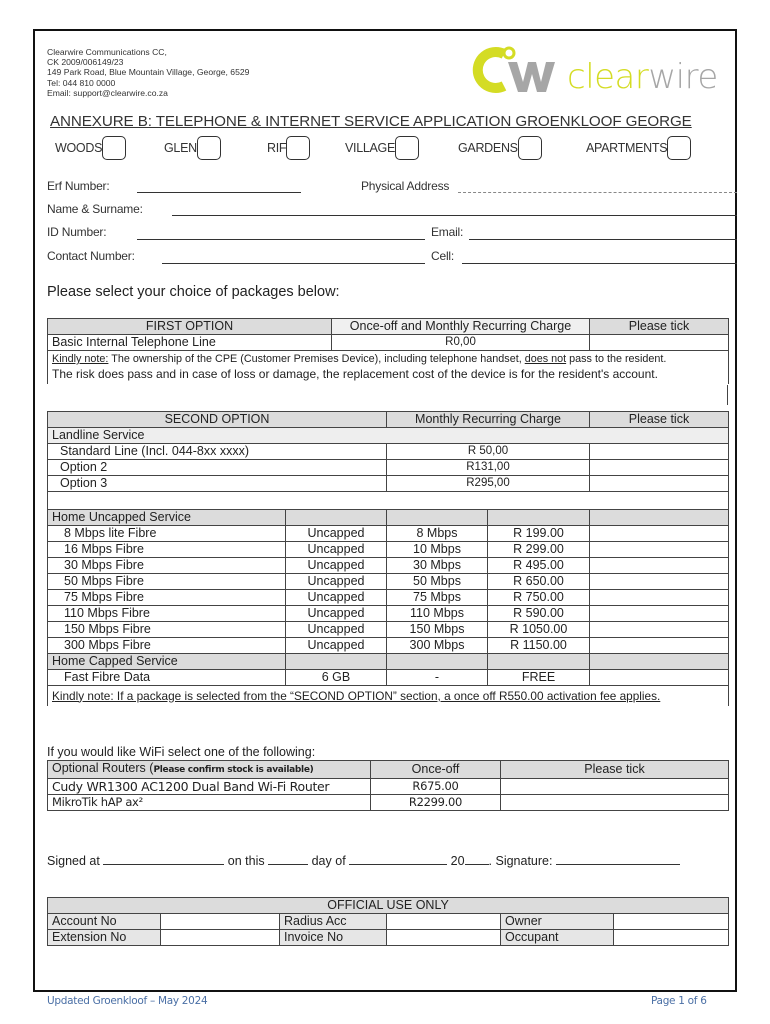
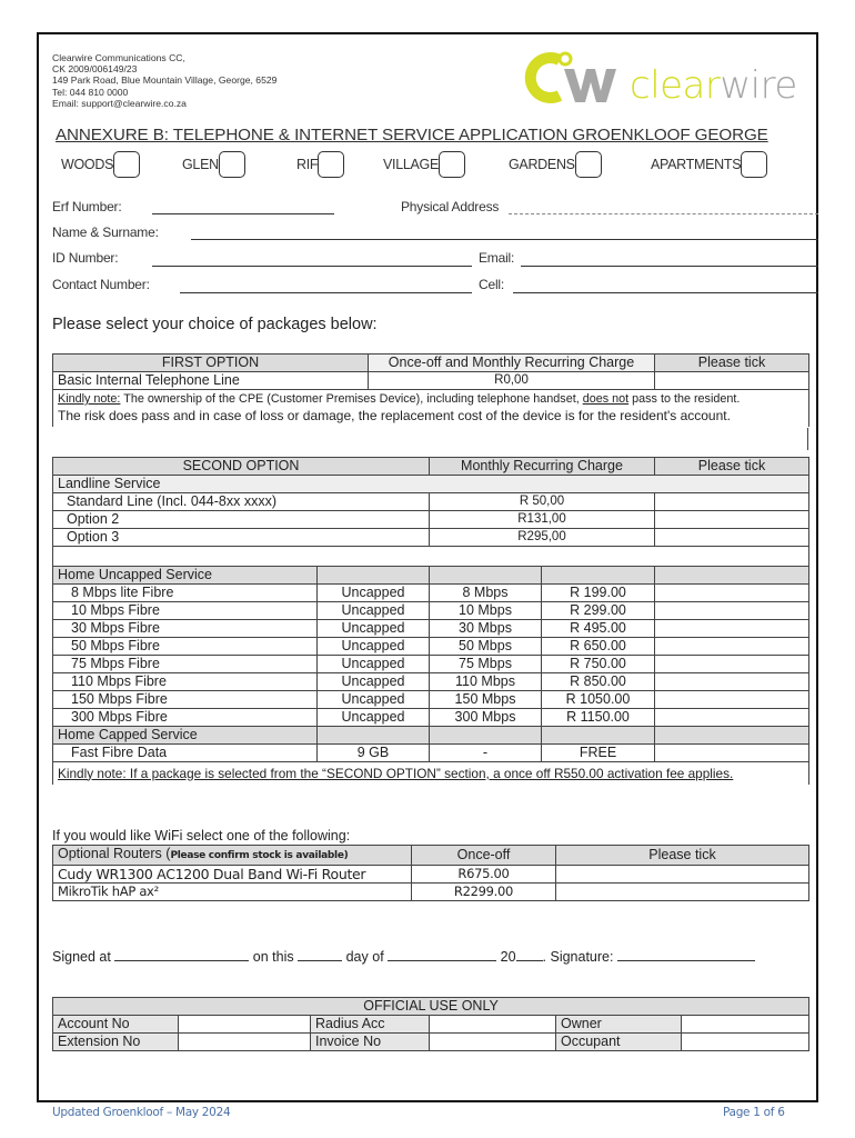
  Clearwire Communications CC,
  CK 2009/006149/23
  149 Park Road, Blue Mountain Village, George, 6529
  Tel: 044 810 0000
  Email: support@clearwire.co.za
  clearwire
  ANNEXURE B: TELEPHONE & INTERNET SERVICE APPLICATION GROENKLOOF GEORGE
  WOODS
  GLEN
  RIF
  VILLAGE
  GARDENS
  APARTMENTS
  Erf Number:
  Physical Address
  Name & Surname:
  ID Number:
  Email:
  Contact Number:
  Cell:
  Please select your choice of packages below:
  FIRST OPTION	Once-off and Monthly Recurring Charge	Please tick
  Basic Internal Telephone Line	R0,00
  Kindly note: The ownership of the CPE (Customer Premises Device), including telephone handset, does not pass to the resident. The risk does pass and in case of loss or damage, the replacement cost of the device is for the resident's account.
  SECOND OPTION	Monthly Recurring Charge	Please tick
  Landline Service
  Standard Line (Incl. 044-8xx xxxx)	R 50,00
  Option 2	R131,00
  Option 3	R295,00
  Home Uncapped Service
  8 Mbps lite Fibre	Uncapped	8 Mbps	R 199.00
- 16 Mbps Fibre	Uncapped	10 Mbps	R 299.00
+ 10 Mbps Fibre	Uncapped	10 Mbps	R 299.00
  30 Mbps Fibre	Uncapped	30 Mbps	R 495.00
  50 Mbps Fibre	Uncapped	50 Mbps	R 650.00
  75 Mbps Fibre	Uncapped	75 Mbps	R 750.00
- 110 Mbps Fibre	Uncapped	110 Mbps	R 590.00
+ 110 Mbps Fibre	Uncapped	110 Mbps	R 850.00
  150 Mbps Fibre	Uncapped	150 Mbps	R 1050.00
  300 Mbps Fibre	Uncapped	300 Mbps	R 1150.00
  Home Capped Service
- Fast Fibre Data	6 GB	-	FREE
+ Fast Fibre Data	9 GB	-	FREE
  Kindly note: If a package is selected from the “SECOND OPTION” section, a once off R550.00 activation fee applies.
  If you would like WiFi select one of the following:
  Optional Routers (Please confirm stock is available)	Once-off	Please tick
  Cudy WR1300 AC1200 Dual Band Wi-Fi Router	R675.00
  MikroTik hAP ax²	R2299.00
  Signed at on this day of 20 . Signature:
  OFFICIAL USE ONLY
  Account No		Radius Acc		Owner
  Extension No		Invoice No		Occupant
  Updated Groenkloof – May 2024
  Page 1 of 6
